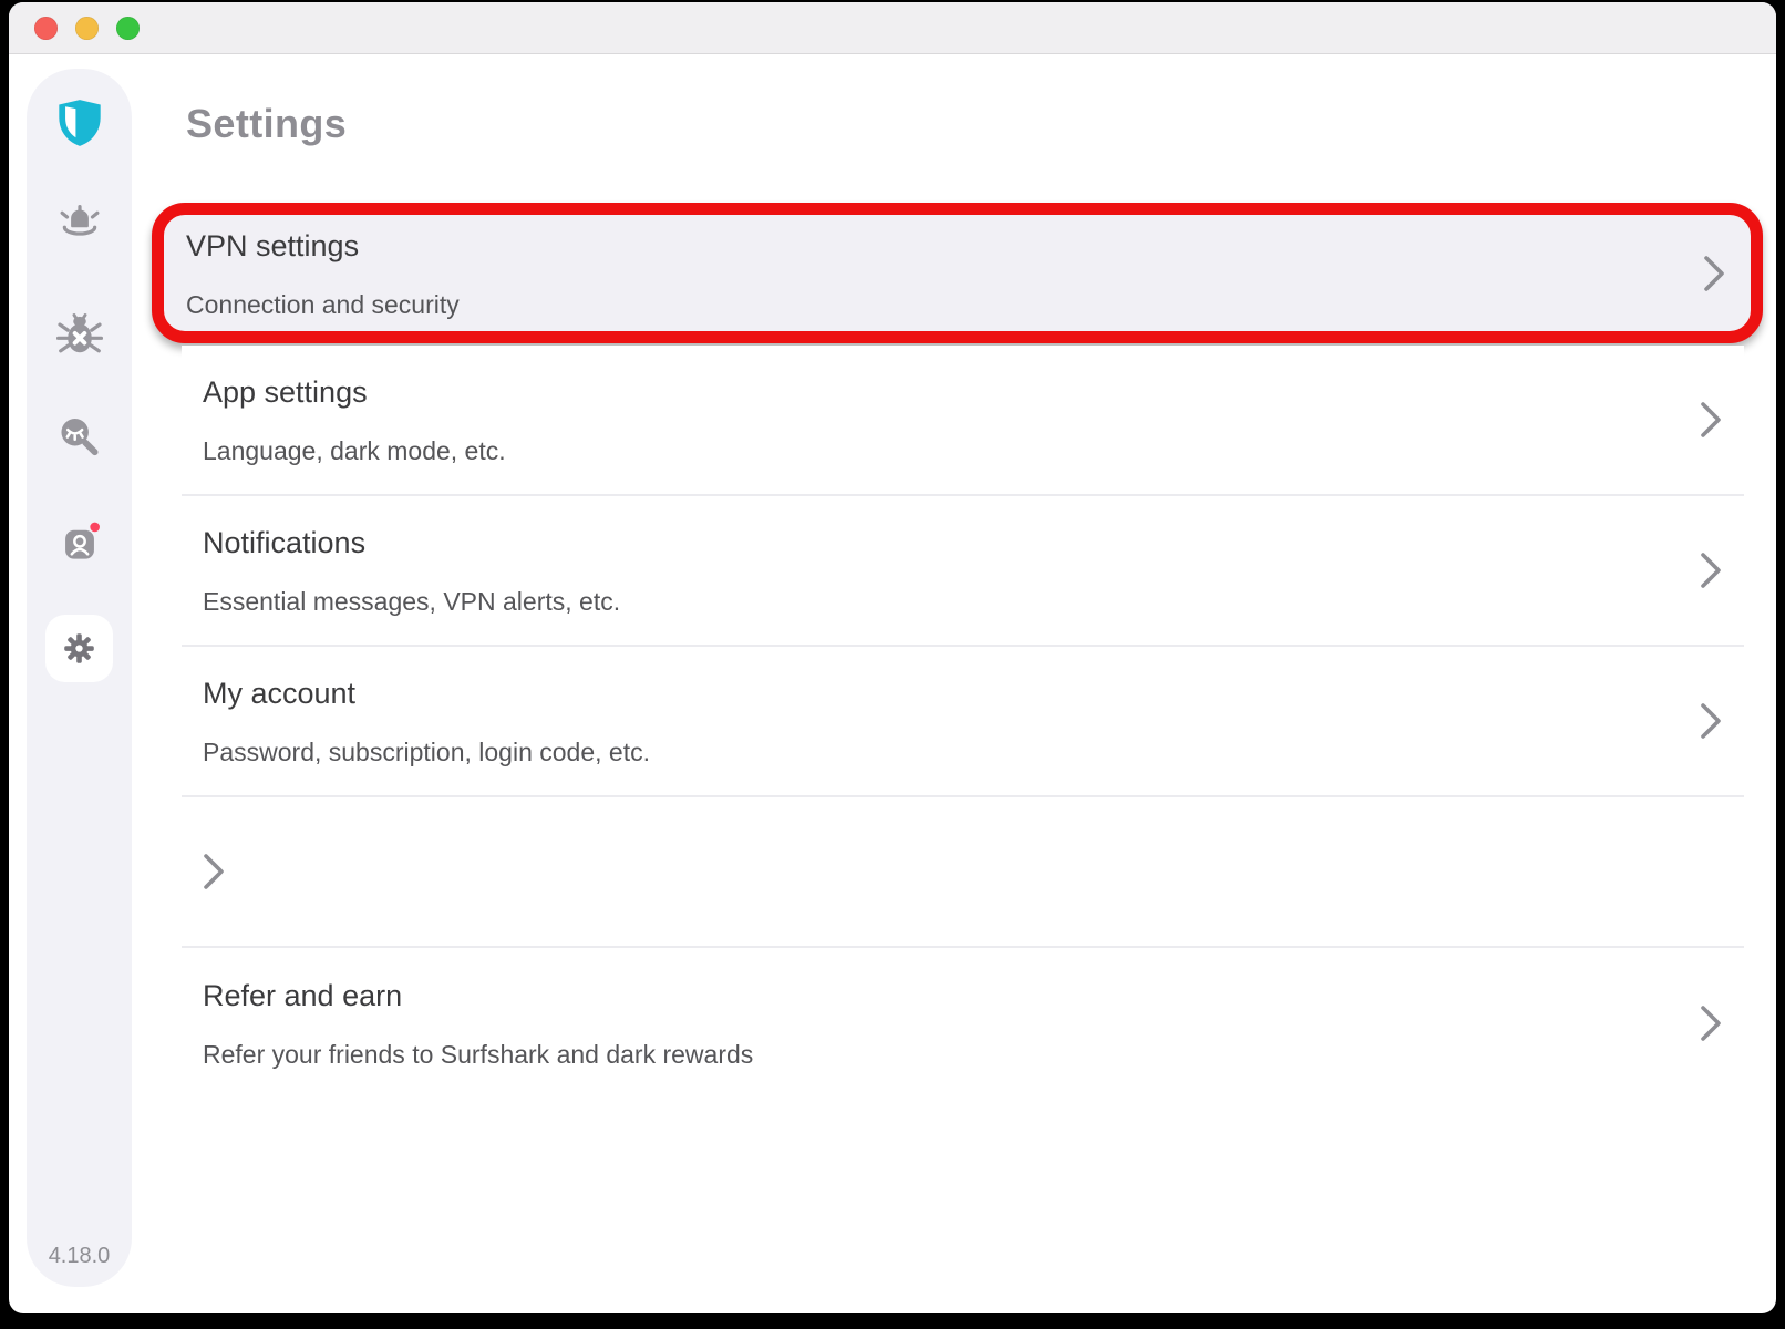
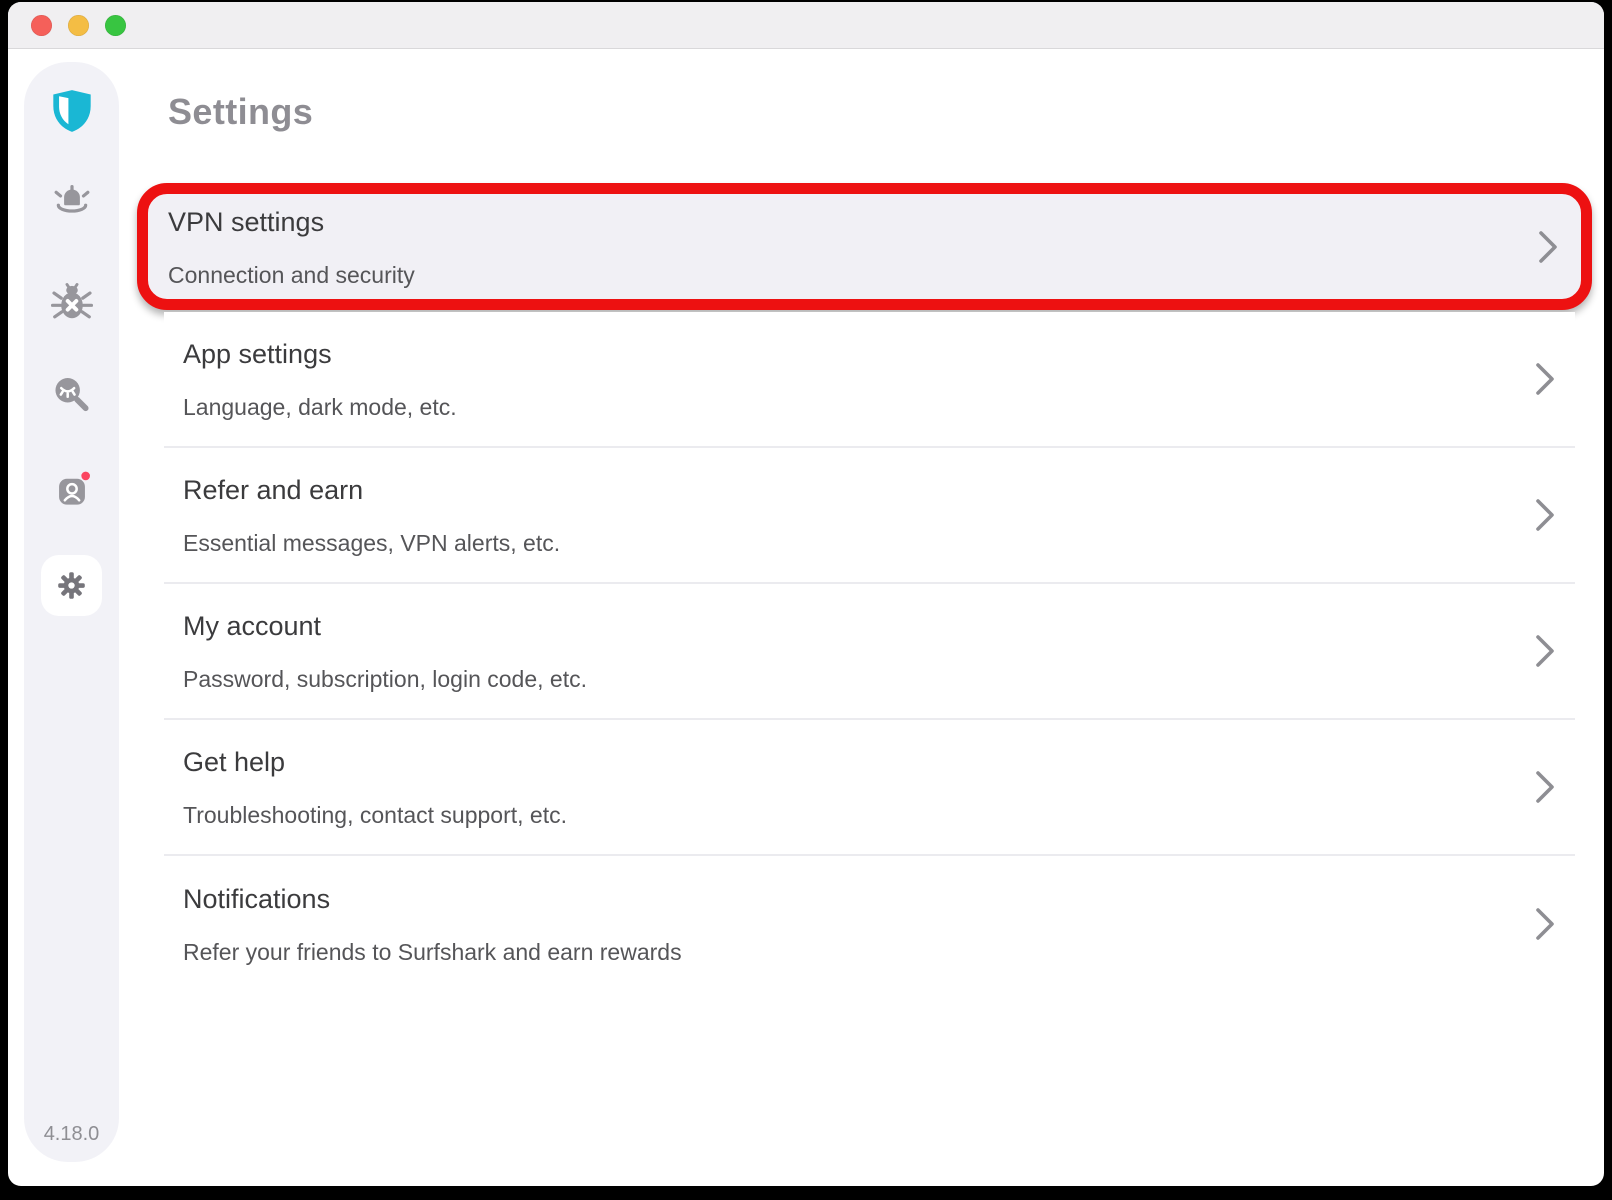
  4.18.0
  Settings
  VPN settings
  Connection and security
  App settings
  Language, dark mode, etc.
- Notifications
+ Refer and earn
  Essential messages, VPN alerts, etc.
  My account
  Password, subscription, login code, etc.
+ Get help
+ Troubleshooting, contact support, etc.
- Refer and earn
+ Notifications
- Refer your friends to Surfshark and dark rewards
+ Refer your friends to Surfshark and earn rewards
